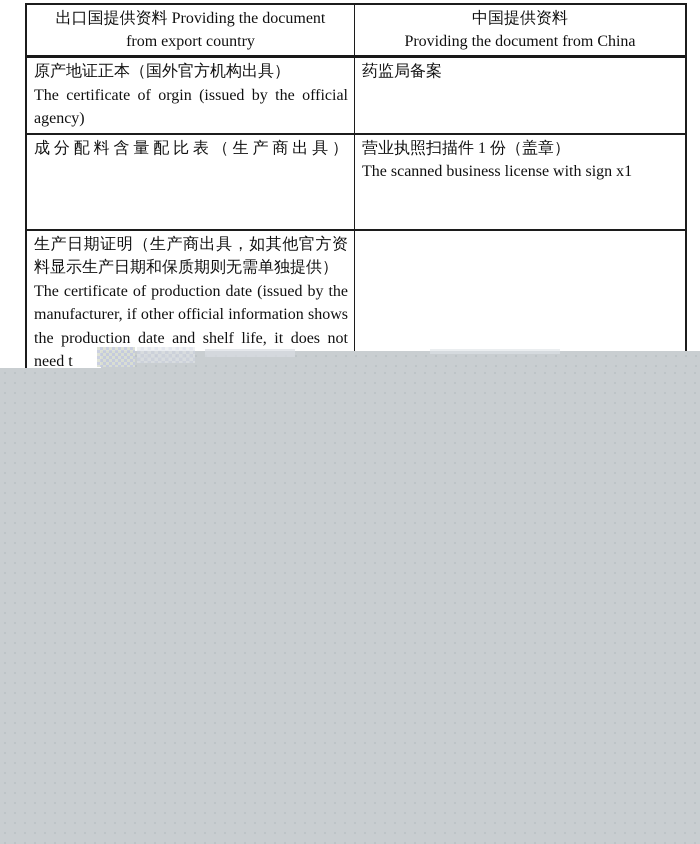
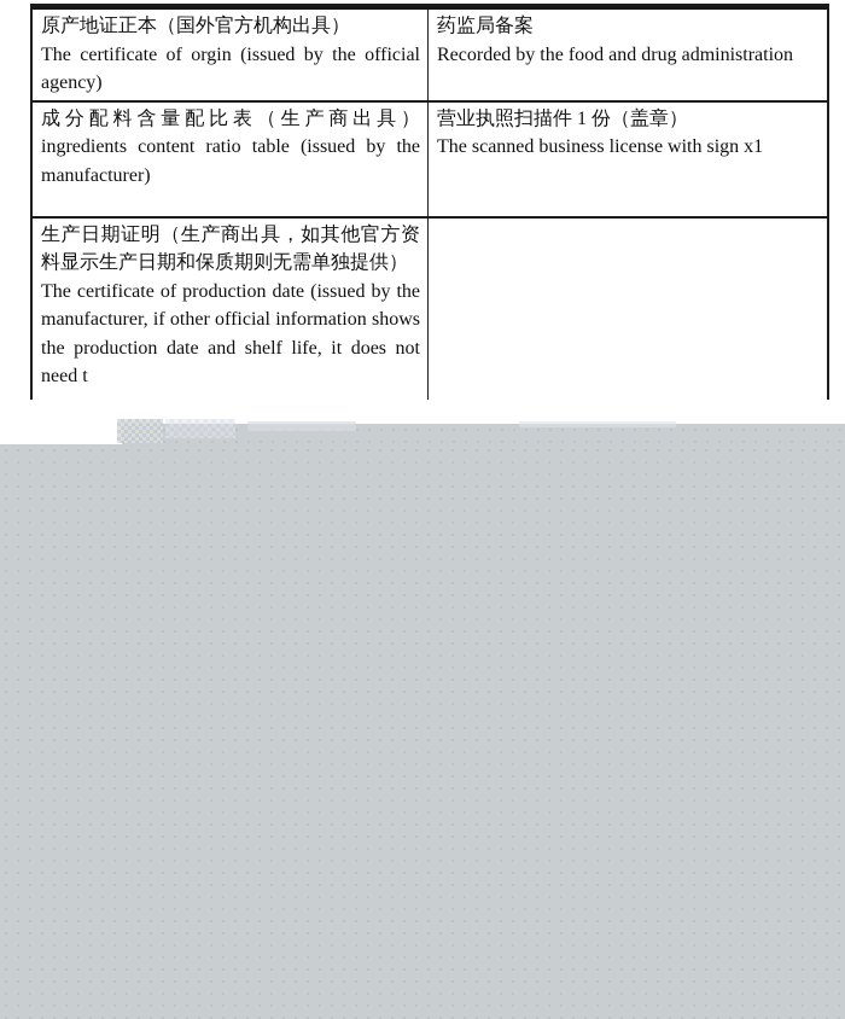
- 出口国提供资料 Providing the document
- from export country
- 中国提供资料
- Providing the document from China
  原产地证正本（国外官方机构出具）
  The certificate of orgin (issued by the official agency)
  药监局备案
+ Recorded by the food and drug administration
  成分配料含量配比表（生产商出具）
+ ingredients content ratio table (issued by the manufacturer)
  营业执照扫描件 1 份（盖章）
  The scanned business license with sign x1
  生产日期证明（生产商出具，如其他官方资料显示生产日期和保质期则无需单独提供）
  The certificate of production date (issued by the manufacturer, if other official information shows the production date and shelf life, it does not need t
